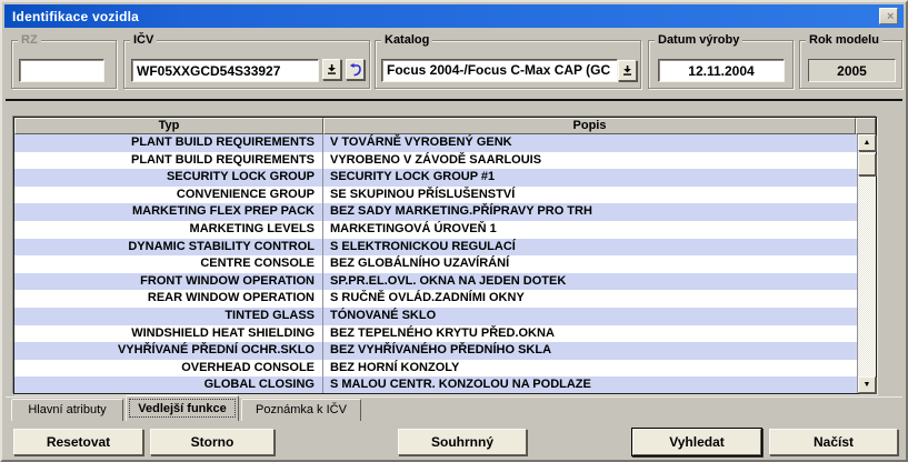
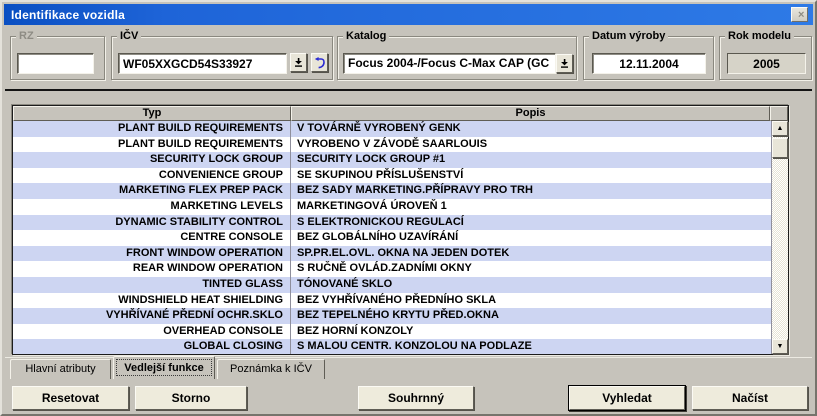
  Identifikace vozidla
  ×
  RZ
  IČV
  WF05XXGCD54S33927
  Katalog
  Focus 2004-/Focus C-Max CAP (GC
  Datum výroby
  12.11.2004
  Rok modelu
  2005
  Typ
  Popis
  PLANT BUILD REQUIREMENTS
  V TOVÁRNĚ VYROBENÝ GENK
  PLANT BUILD REQUIREMENTS
  VYROBENO V ZÁVODĚ SAARLOUIS
  SECURITY LOCK GROUP
  SECURITY LOCK GROUP #1
  CONVENIENCE GROUP
  SE SKUPINOU PŘÍSLUŠENSTVÍ
  MARKETING FLEX PREP PACK
  BEZ SADY MARKETING.PŘÍPRAVY PRO TRH
  MARKETING LEVELS
  MARKETINGOVÁ ÚROVEŇ 1
  DYNAMIC STABILITY CONTROL
  S ELEKTRONICKOU REGULACÍ
  CENTRE CONSOLE
  BEZ GLOBÁLNÍHO UZAVÍRÁNÍ
  FRONT WINDOW OPERATION
  SP.PR.EL.OVL. OKNA NA JEDEN DOTEK
  REAR WINDOW OPERATION
  S RUČNĚ OVLÁD.ZADNÍMI OKNY
  TINTED GLASS
  TÓNOVANÉ SKLO
  WINDSHIELD HEAT SHIELDING
- BEZ TEPELNÉHO KRYTU PŘED.OKNA
+ BEZ VYHŘÍVANÉHO PŘEDNÍHO SKLA
  VYHŘÍVANÉ PŘEDNÍ OCHR.SKLO
- BEZ VYHŘÍVANÉHO PŘEDNÍHO SKLA
+ BEZ TEPELNÉHO KRYTU PŘED.OKNA
  OVERHEAD CONSOLE
  BEZ HORNÍ KONZOLY
  GLOBAL CLOSING
  S MALOU CENTR. KONZOLOU NA PODLAZE
  Hlavní atributy
  Vedlejší funkce
  Poznámka k IČV
  Resetovat
  Storno
  Souhrnný
  Vyhledat
  Načíst
